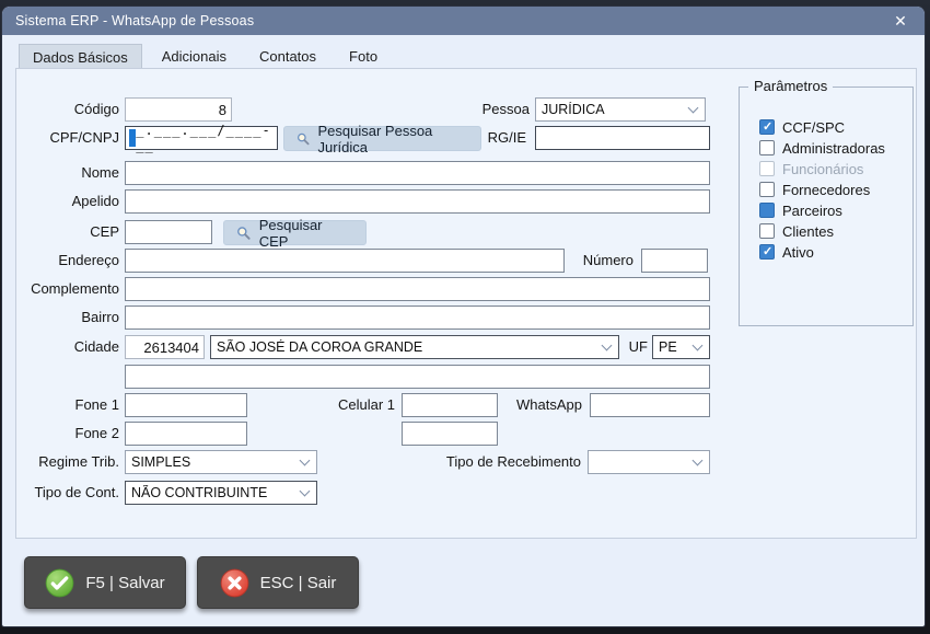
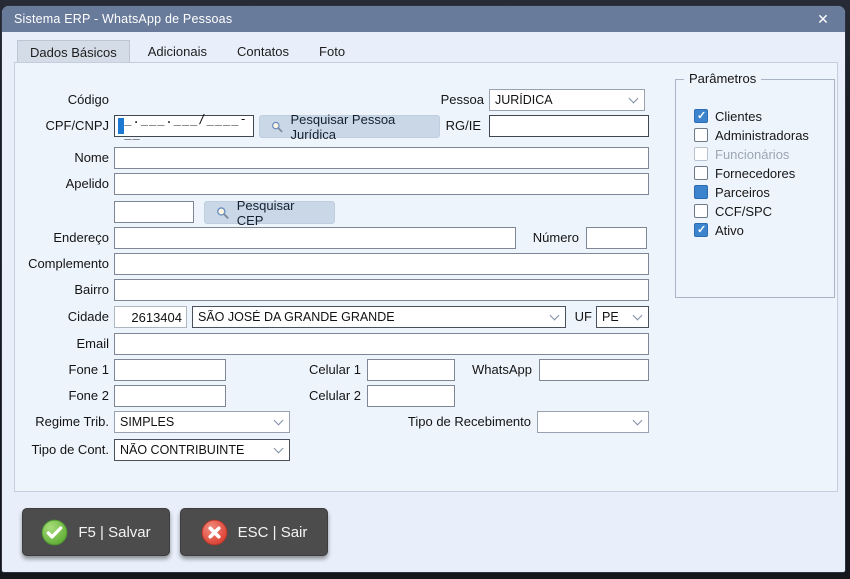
  Sistema ERP - WhatsApp de Pessoas
  ✕
  Dados Básicos
  Adicionais
  Contatos
  Foto
  Código
- 8
  Pessoa
  JURÍDICA
  CPF/CNPJ
  _.___.___/____-__
  Pesquisar Pessoa Jurídica
  RG/IE
  Nome
  Apelido
- CEP
  Pesquisar CEP
  Endereço
  Número
  Complemento
  Bairro
  Cidade
  2613404
- SÃO JOSÉ DA COROA GRANDE
+ SÃO JOSÉ DA GRANDE GRANDE
  UF
  PE
+ Email
  Fone 1
  Celular 1
  WhatsApp
  Fone 2
+ Celular 2
  Regime Trib.
  SIMPLES
  Tipo de Recebimento
  Tipo de Cont.
  NÃO CONTRIBUINTE
  Parâmetros
- CCF/SPC
+ Clientes
  Administradoras
  Funcionários
  Fornecedores
  Parceiros
- Clientes
+ CCF/SPC
  Ativo
  F5 | Salvar
  ESC | Sair
